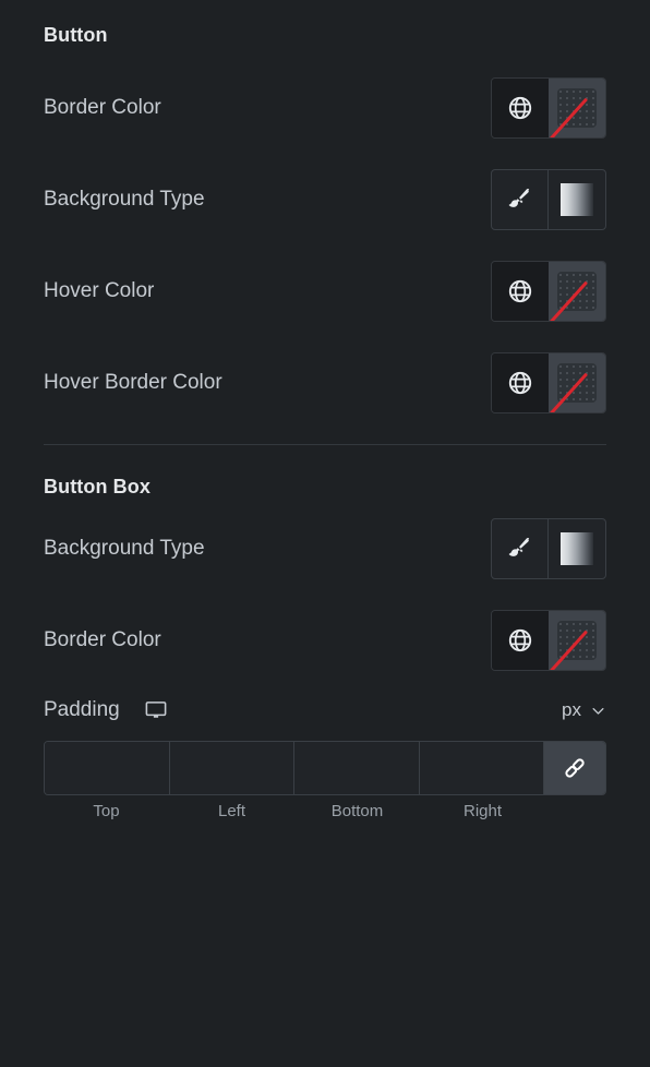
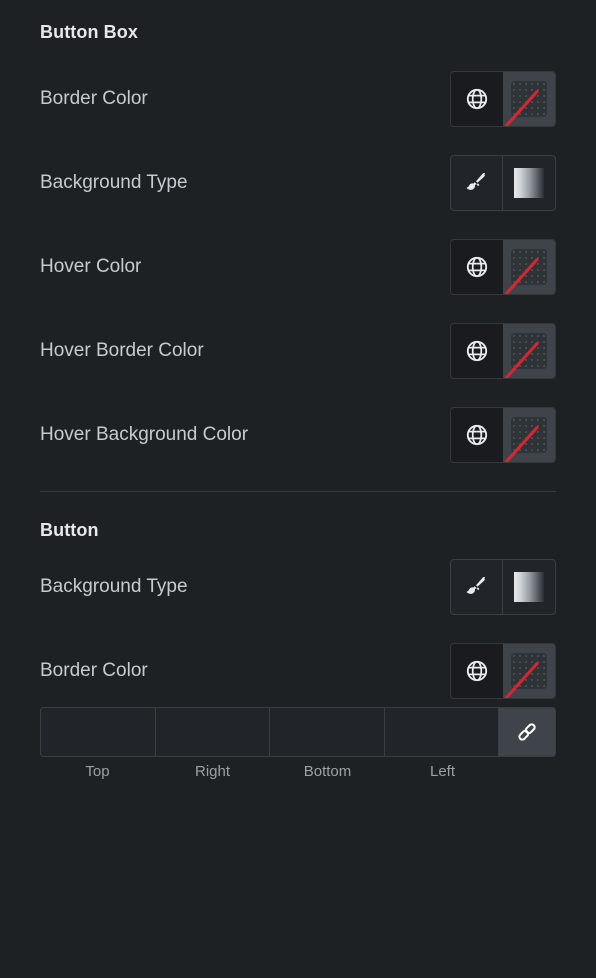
- Button
+ Button Box
  Border Color
  Background Type
  Hover Color
  Hover Border Color
+ Hover Background Color
- Button Box
+ Button
  Background Type
  Border Color
- Padding
- px
  Top
- Left
+ Right
  Bottom
- Right
+ Left
